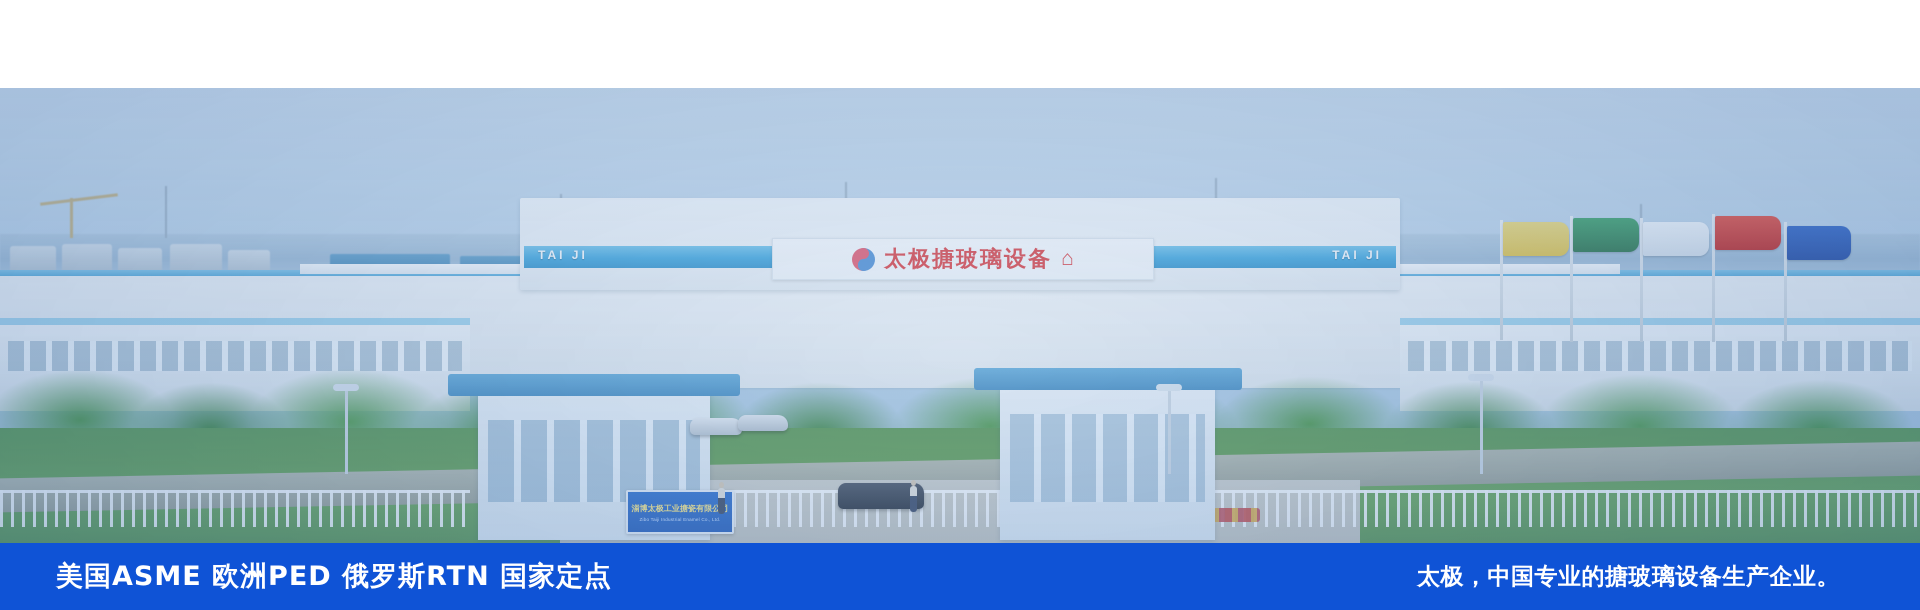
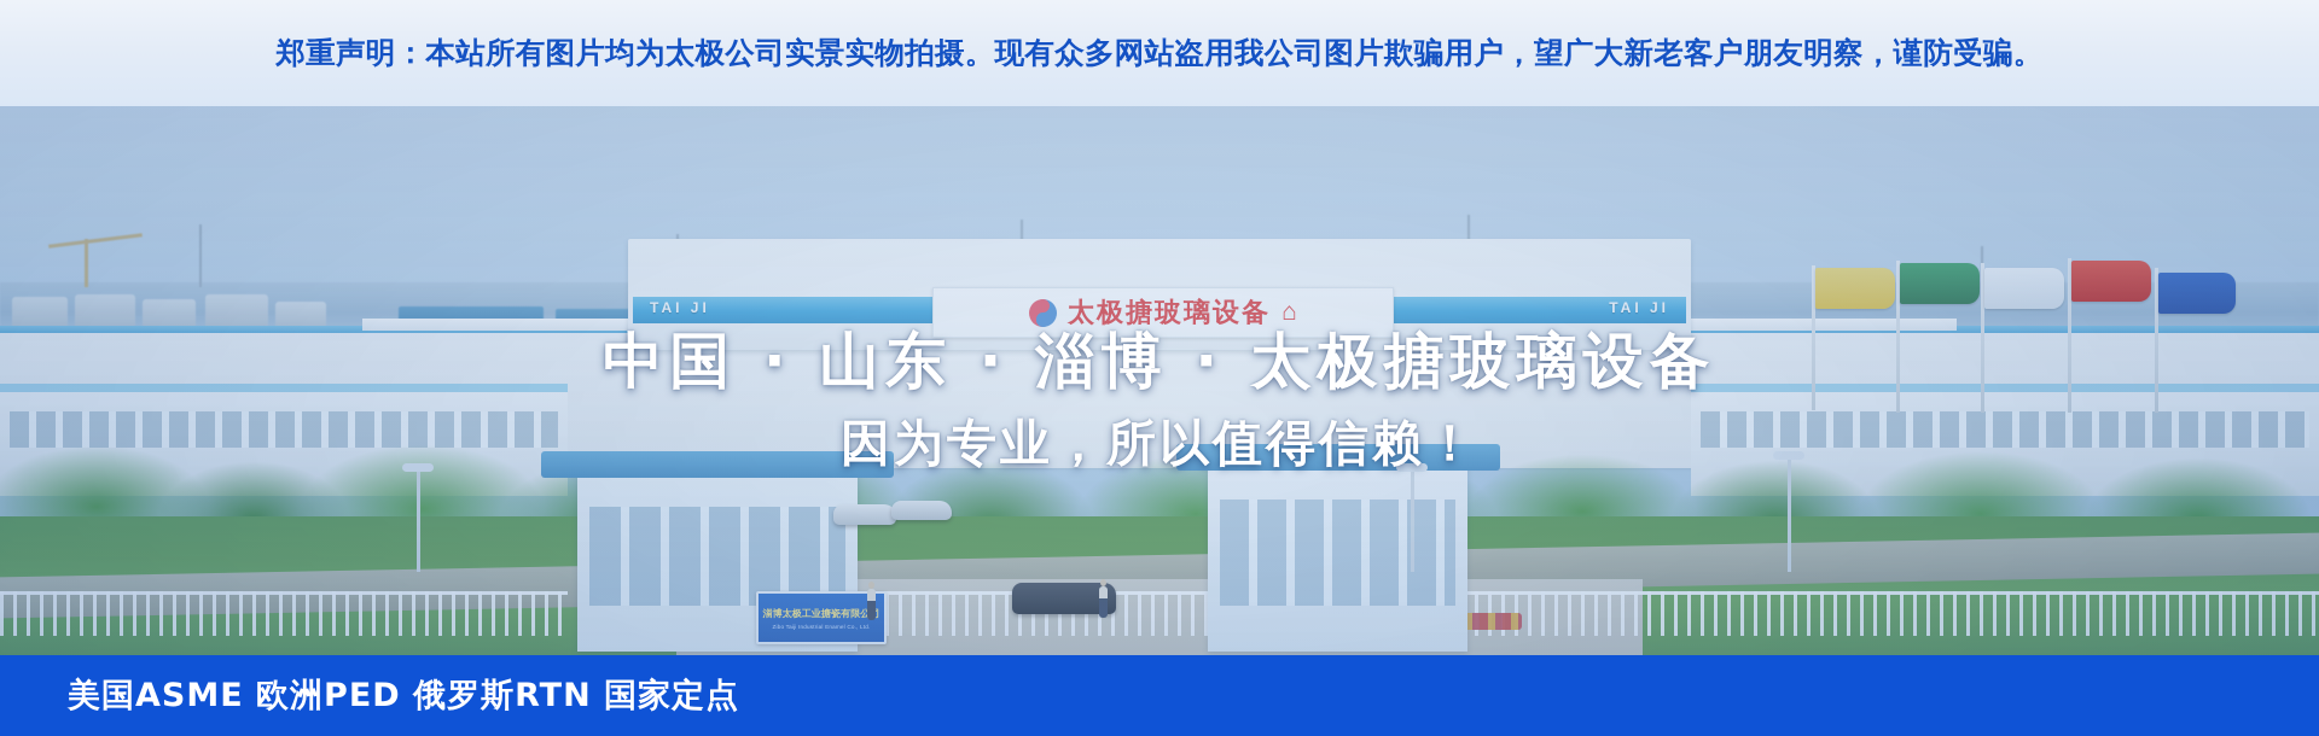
+ 郑重声明：本站所有图片均为太极公司实景实物拍摄。现有众多网站盗用我公司图片欺骗用户，望广大新老客户朋友明察，谨防受骗。
+ 中国 · 山东 · 淄博 · 太极搪玻璃设备
+ 因为专业，所以值得信赖！
  美国ASME 欧洲PED 俄罗斯RTN 国家定点
- 太极，中国专业的搪玻璃设备生产企业。
